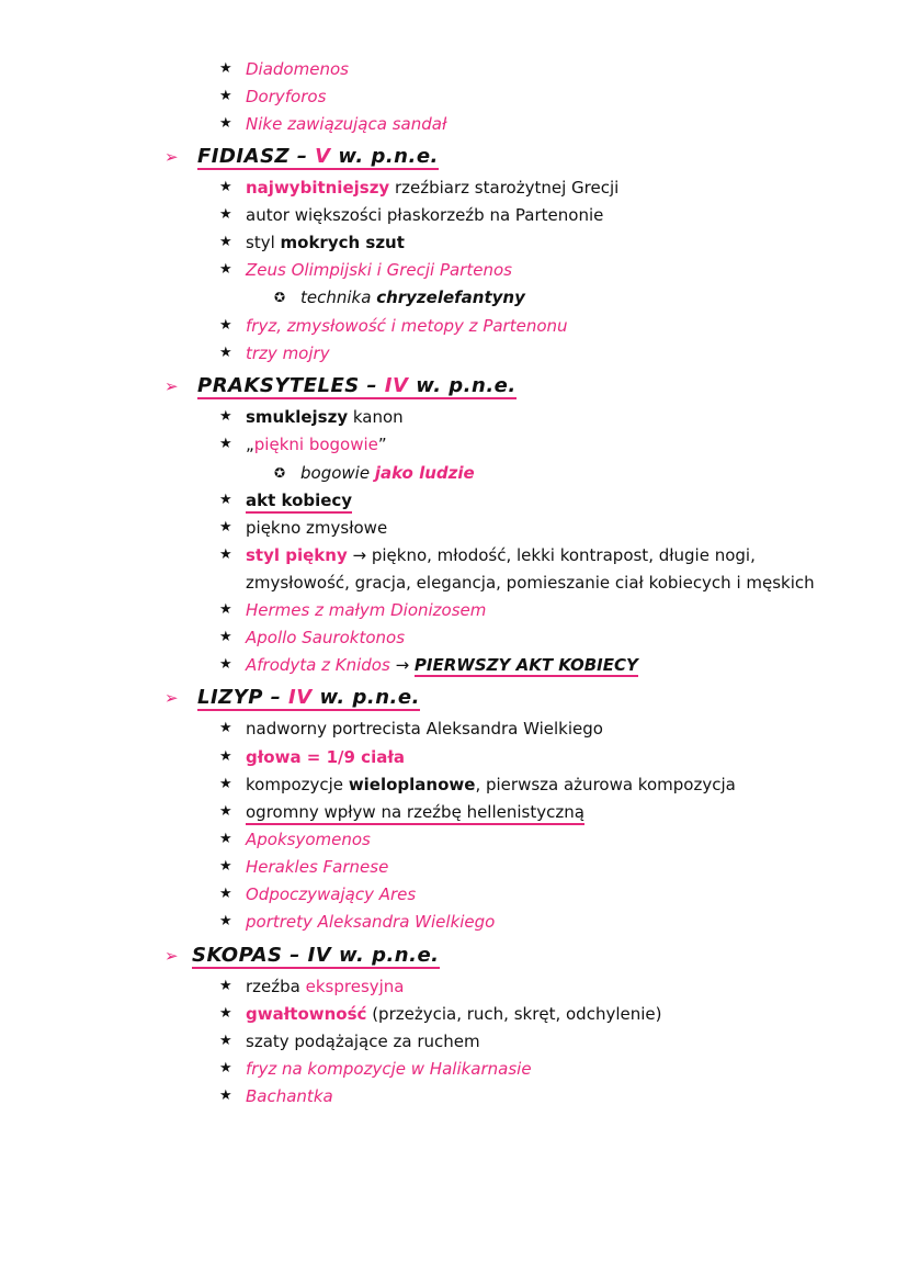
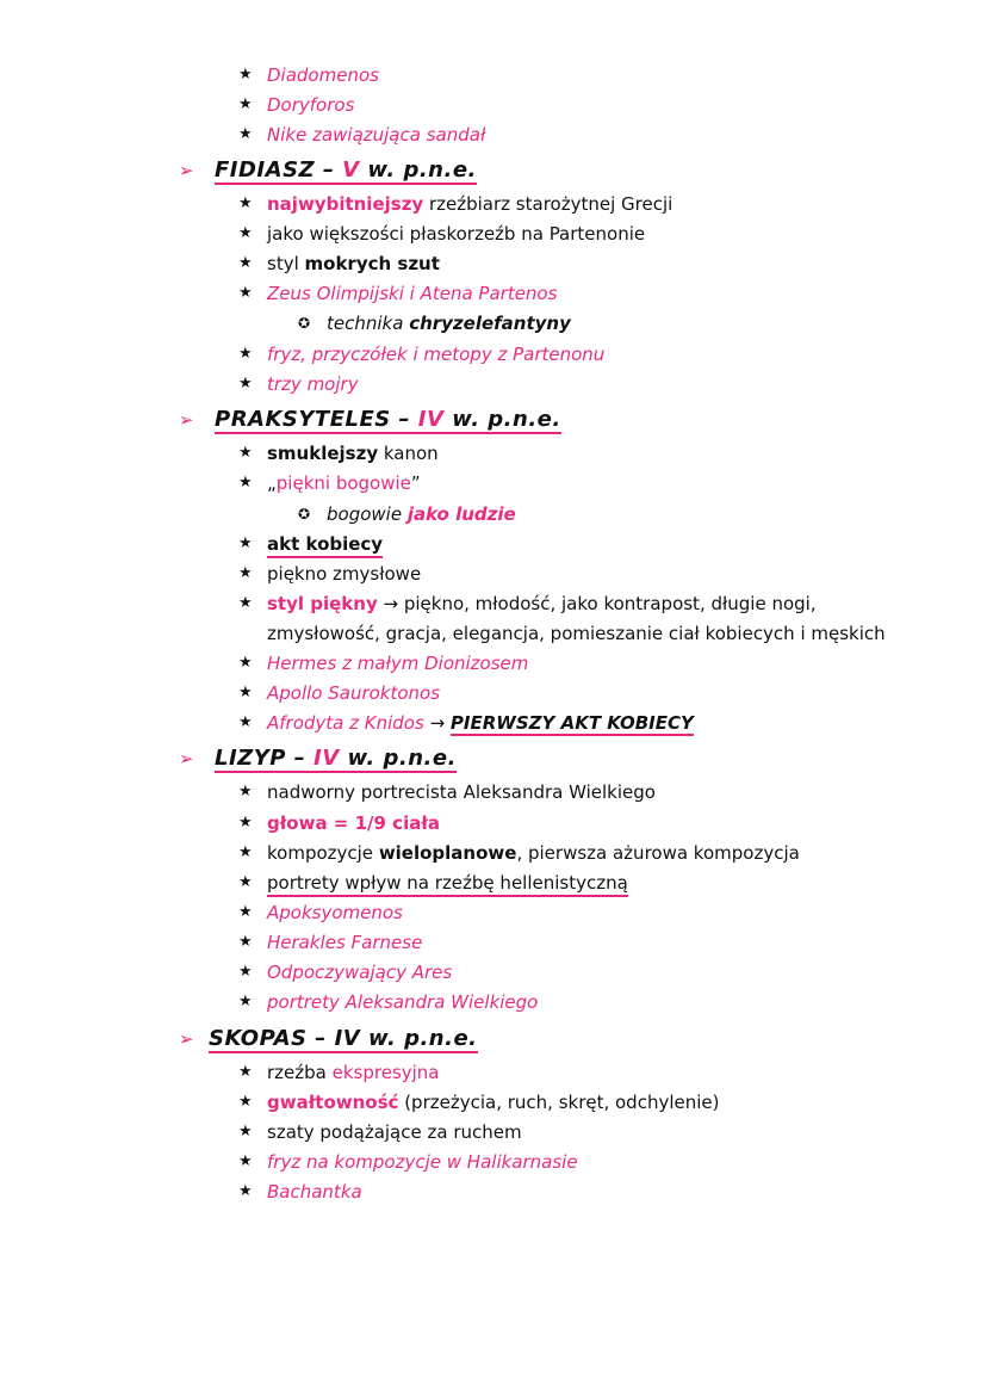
  ★
  Diadomenos
  ★
  Doryforos
  ★
  Nike zawiązująca sandał
  ➢
  FIDIASZ – V w. p.n.e.
  ★
  najwybitniejszy rzeźbiarz starożytnej Grecji
  ★
- autor większości płaskorzeźb na Partenonie
+ jako większości płaskorzeźb na Partenonie
  ★
  styl mokrych szut
  ★
- Zeus Olimpijski i Grecji Partenos
+ Zeus Olimpijski i Atena Partenos
  ✪
  technika chryzelefantyny
  ★
- fryz, zmysłowość i metopy z Partenonu
+ fryz, przyczółek i metopy z Partenonu
  ★
  trzy mojry
  ➢
  PRAKSYTELES – IV w. p.n.e.
  ★
  smuklejszy kanon
  ★
  „piękni bogowie”
  ✪
  bogowie jako ludzie
  ★
  akt kobiecy
  ★
  piękno zmysłowe
  ★
- styl piękny → piękno, młodość, lekki kontrapost, długie nogi,
+ styl piękny → piękno, młodość, jako kontrapost, długie nogi,
  zmysłowość, gracja, elegancja, pomieszanie ciał kobiecych i męskich
  ★
  Hermes z małym Dionizosem
  ★
  Apollo Sauroktonos
  ★
  Afrodyta z Knidos → PIERWSZY AKT KOBIECY
  ➢
  LIZYP – IV w. p.n.e.
  ★
  nadworny portrecista Aleksandra Wielkiego
  ★
  głowa = 1/9 ciała
  ★
  kompozycje wieloplanowe, pierwsza ażurowa kompozycja
  ★
- ogromny wpływ na rzeźbę hellenistyczną
+ portrety wpływ na rzeźbę hellenistyczną
  ★
  Apoksyomenos
  ★
  Herakles Farnese
  ★
  Odpoczywający Ares
  ★
  portrety Aleksandra Wielkiego
  ➢
  SKOPAS – IV w. p.n.e.
  ★
  rzeźba ekspresyjna
  ★
  gwałtowność (przeżycia, ruch, skręt, odchylenie)
  ★
  szaty podążające za ruchem
  ★
  fryz na kompozycje w Halikarnasie
  ★
  Bachantka
